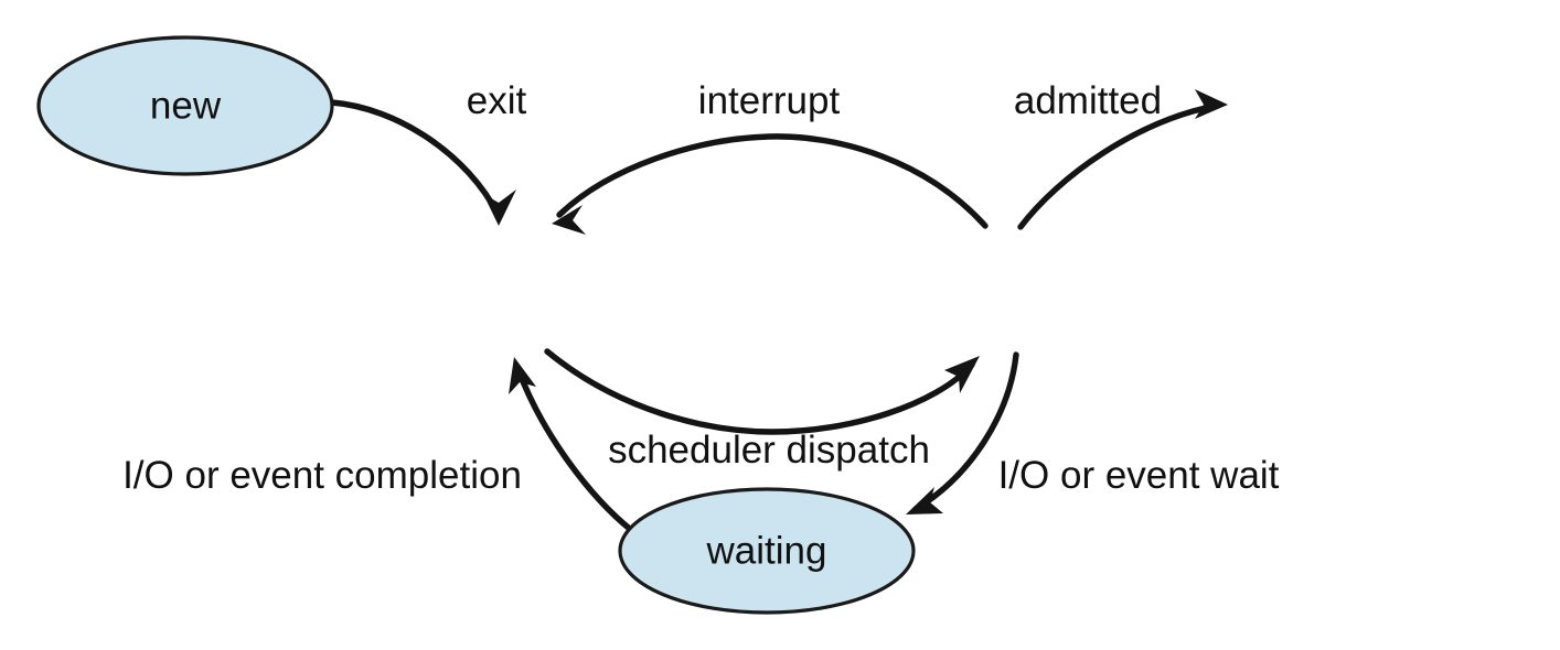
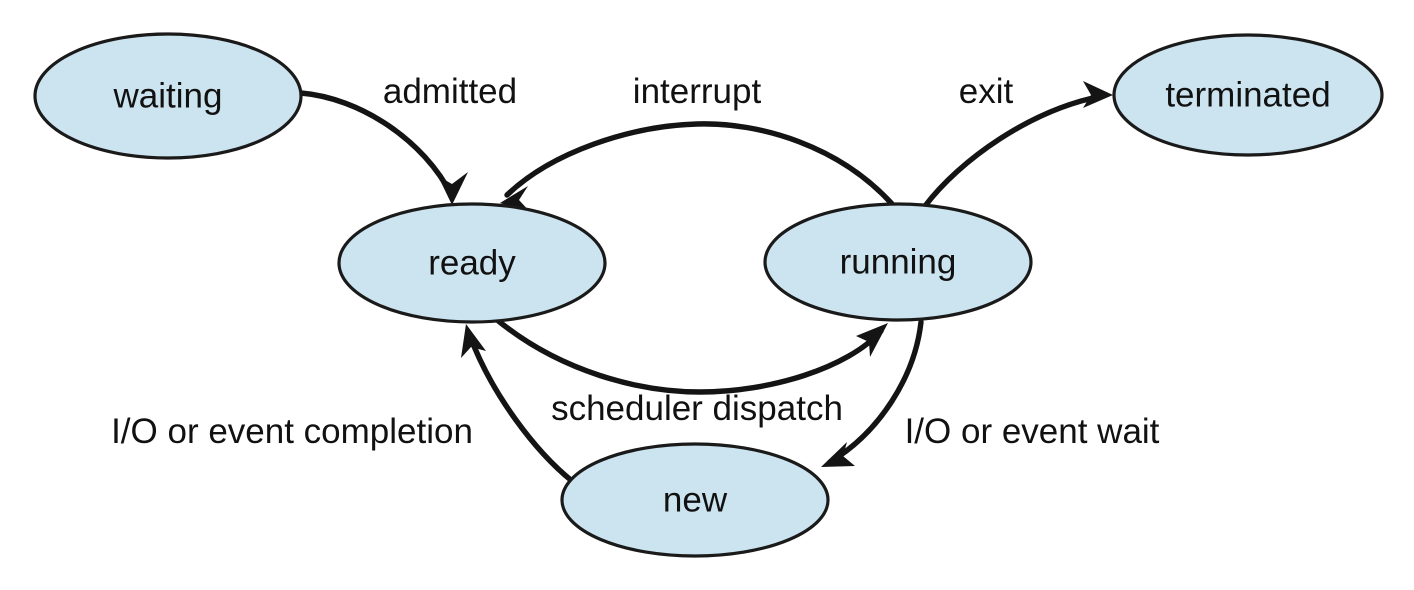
- exit
+ admitted
  interrupt
- admitted
+ exit
  scheduler dispatch
  I/O or event wait
  I/O or event completion
- new
+ waiting
+ ready
+ running
+ terminated
- waiting
+ new
